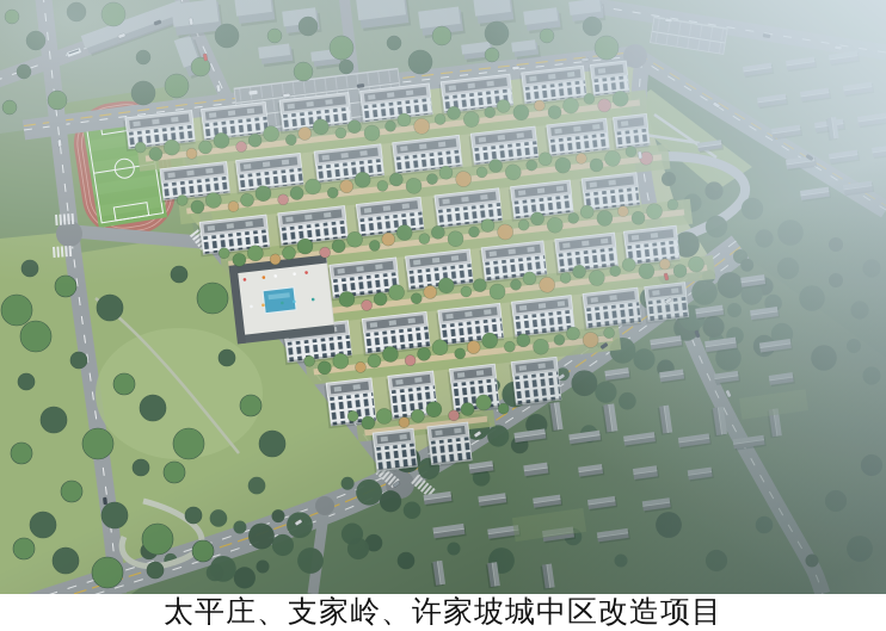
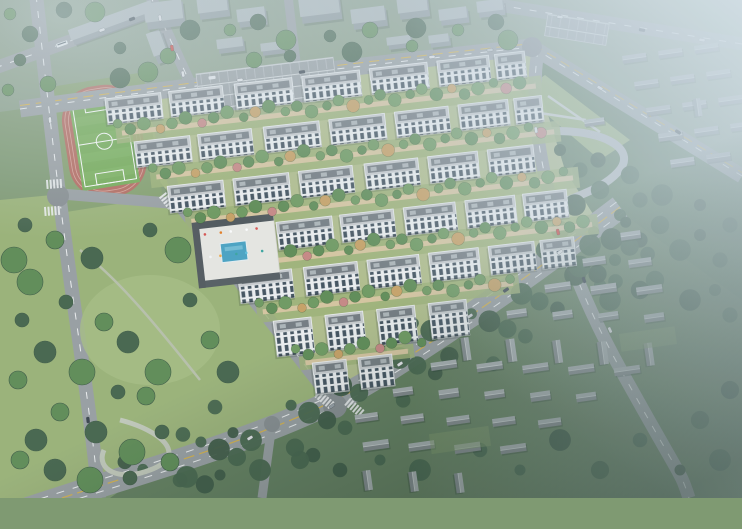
- 太平庄、支家岭、许家坡城中区改造项目
